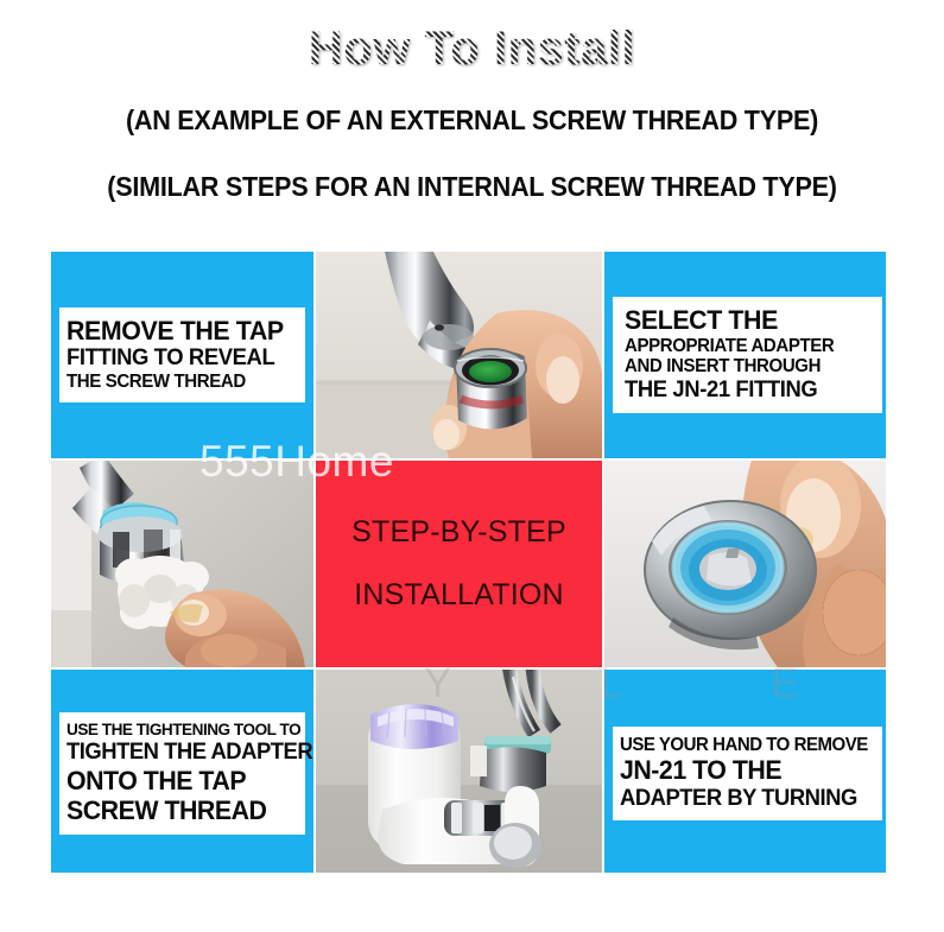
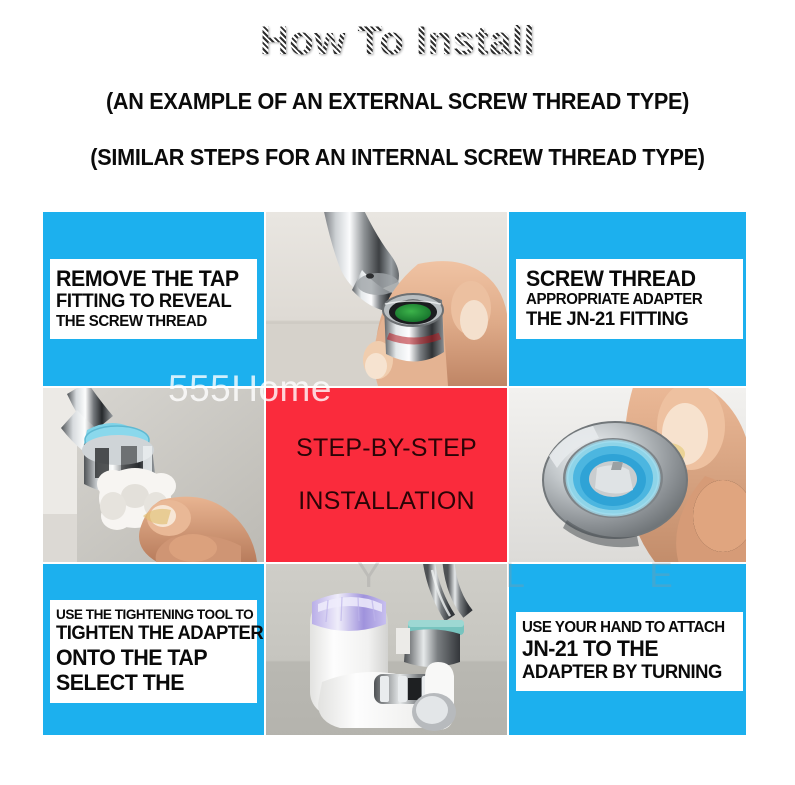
  How To Install
  (AN EXAMPLE OF AN EXTERNAL SCREW THREAD TYPE)
  (SIMILAR STEPS FOR AN INTERNAL SCREW THREAD TYPE)
  REMOVE THE TAP
  FITTING TO REVEAL
  THE SCREW THREAD
- SELECT THE
+ SCREW THREAD
  APPROPRIATE ADAPTER
- AND INSERT THROUGH
  THE JN-21 FITTING
  STEP-BY-STEP
  INSTALLATION
  USE THE TIGHTENING TOOL TO
  TIGHTEN THE ADAPTER
  ONTO THE TAP
- SCREW THREAD
+ SELECT THE
- USE YOUR HAND TO REMOVE
+ USE YOUR HAND TO ATTACH
  JN-21 TO THE
  ADAPTER BY TURNING
  555Home
  Y L E
